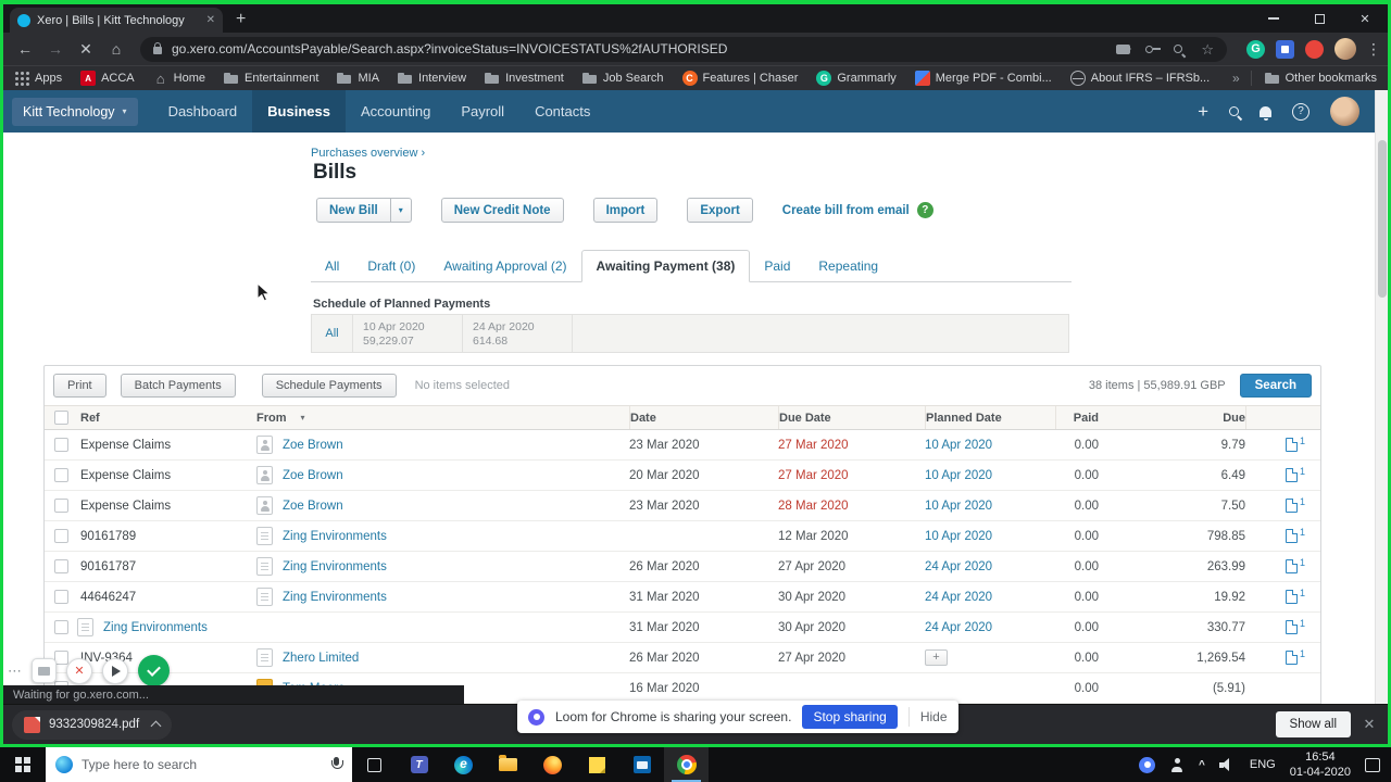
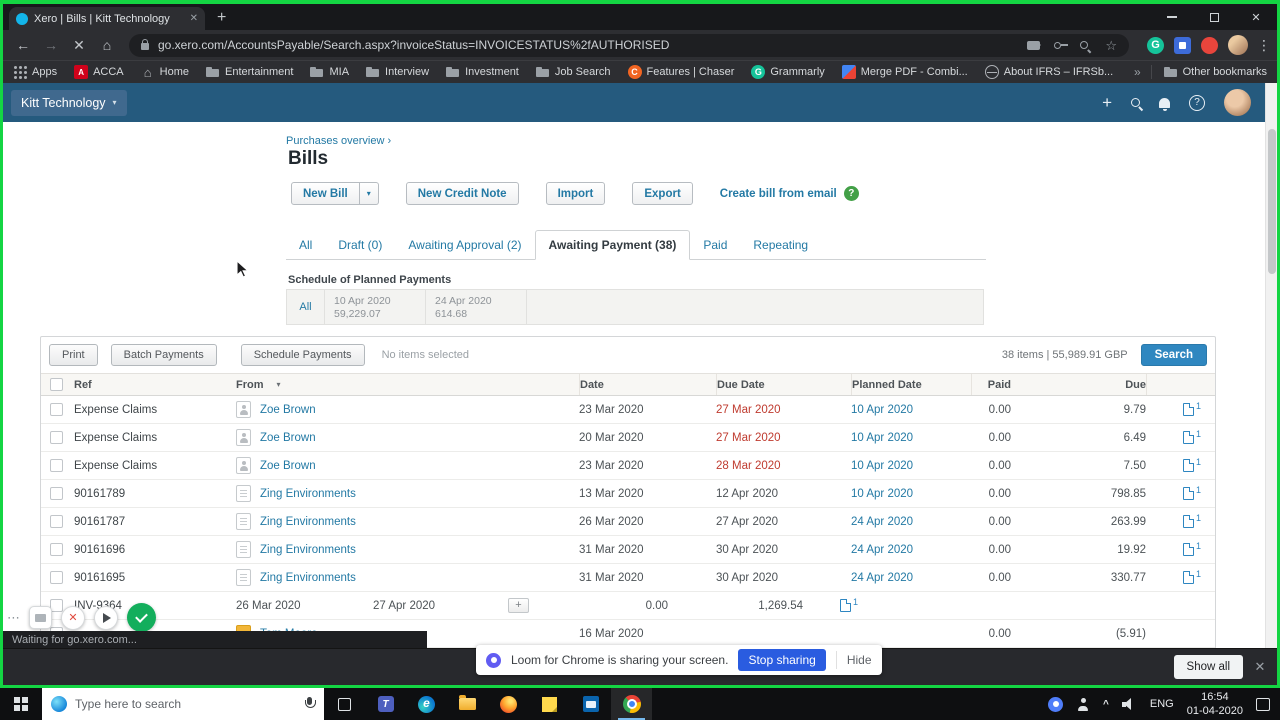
  Xero | Bills | Kitt Technology
  ✕
  +
  ✕
  ←
  →
  ✕
  ⌂
  go.xero.com/AccountsPayable/Search.aspx?invoiceStatus=INVOICESTATUS%2fAUTHORISED
  ☆
  G
  ⋮
  Apps
  ACCA
  Home
  Entertainment
  MIA
  Interview
  Investment
  Job Search
  Features | Chaser
  Grammarly
  Merge PDF - Combi...
  About IFRS – IFRSb...
  »
  Other bookmarks
  Kitt Technology
  ▾
- Dashboard
- Business
- Accounting
- Payroll
- Contacts
  +
  ?
  Purchases overview ›
  Bills
  New Bill
  ▾
  New Credit Note
  Import
  Export
  Create bill from email
  ?
  All
  Draft (0)
  Awaiting Approval (2)
  Awaiting Payment (38)
  Paid
  Repeating
  Schedule of Planned Payments
  All
  10 Apr 2020
  59,229.07
  24 Apr 2020
  614.68
  Print
  Batch Payments
  Schedule Payments
  No items selected
  38 items | 55,989.91 GBP
  Search
  Ref
  From
  ▾
  Date
  Due Date
  Planned Date
  Paid
  Due
  Expense Claims
  Zoe Brown
  23 Mar 2020
  27 Mar 2020
  10 Apr 2020
  0.00
  9.79
  1
  Expense Claims
  Zoe Brown
  20 Mar 2020
  27 Mar 2020
  10 Apr 2020
  0.00
  6.49
  1
  Expense Claims
  Zoe Brown
  23 Mar 2020
  28 Mar 2020
  10 Apr 2020
  0.00
  7.50
  1
  90161789
  Zing Environments
+ 13 Mar 2020
- 12 Mar 2020
+ 12 Apr 2020
  10 Apr 2020
  0.00
  798.85
  1
  90161787
  Zing Environments
  26 Mar 2020
  27 Apr 2020
  24 Apr 2020
  0.00
  263.99
  1
- 44646247
+ 90161696
  Zing Environments
  31 Mar 2020
  30 Apr 2020
  24 Apr 2020
  0.00
  19.92
  1
+ 90161695
  Zing Environments
  31 Mar 2020
  30 Apr 2020
  24 Apr 2020
  0.00
  330.77
  1
  NV-964
- Zhero Limited
  26 Mar 2020
  27 Apr 2020
  +
  0.00
  1,269.54
  1
  16 Mar 2020
  0.00
  (5.91)
  ⋯
  ✕
  Waiting for go.xero.com...
- 9332309824.pdf
  Show all
  ✕
  Loom for Chrome is sharing your screen.
  Stop sharing
  Hide
  Type here to search
  ^
  ENG
  16:54
  01-04-2020
